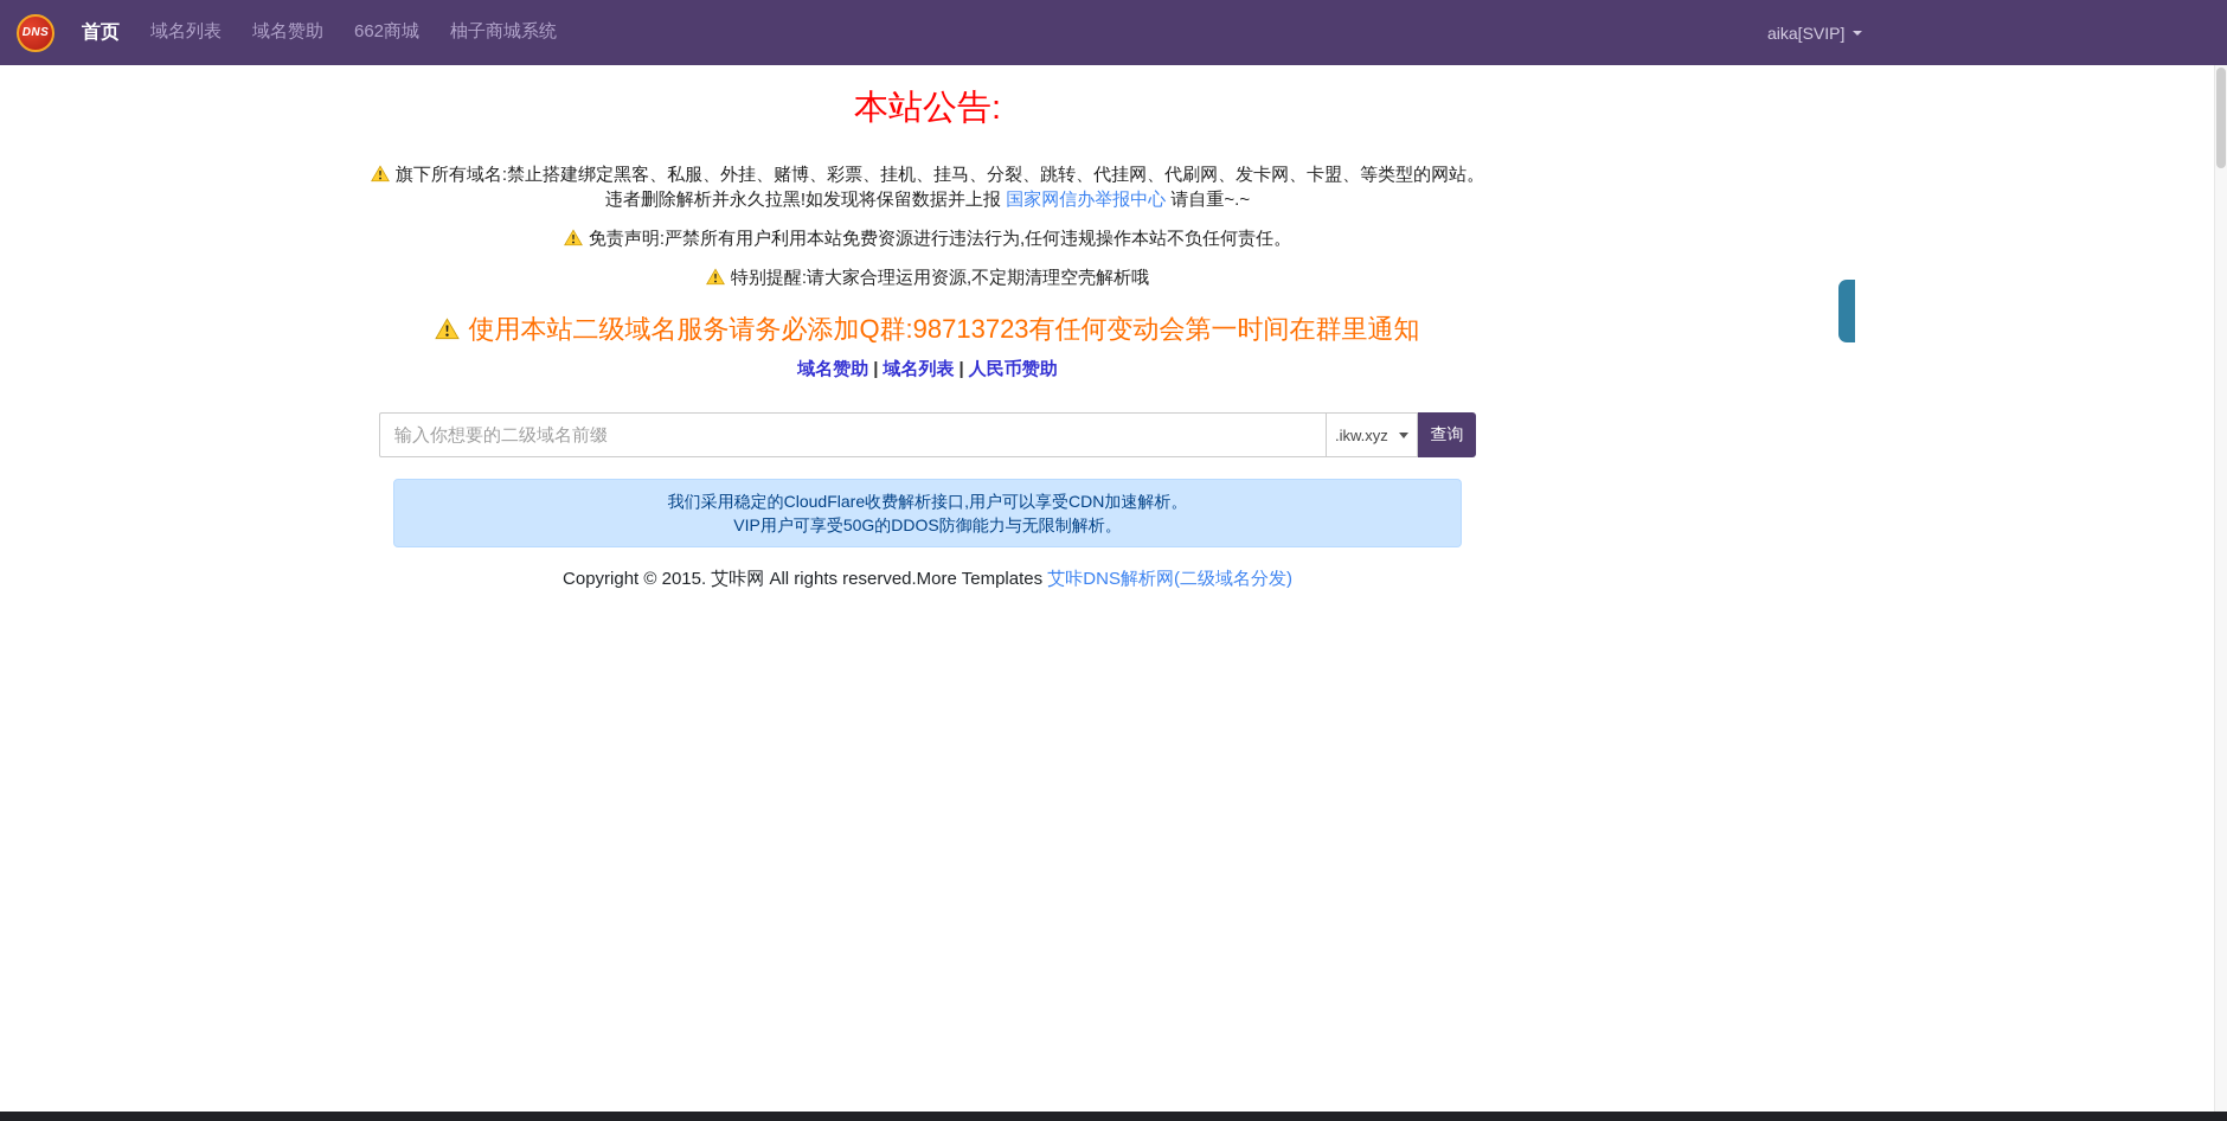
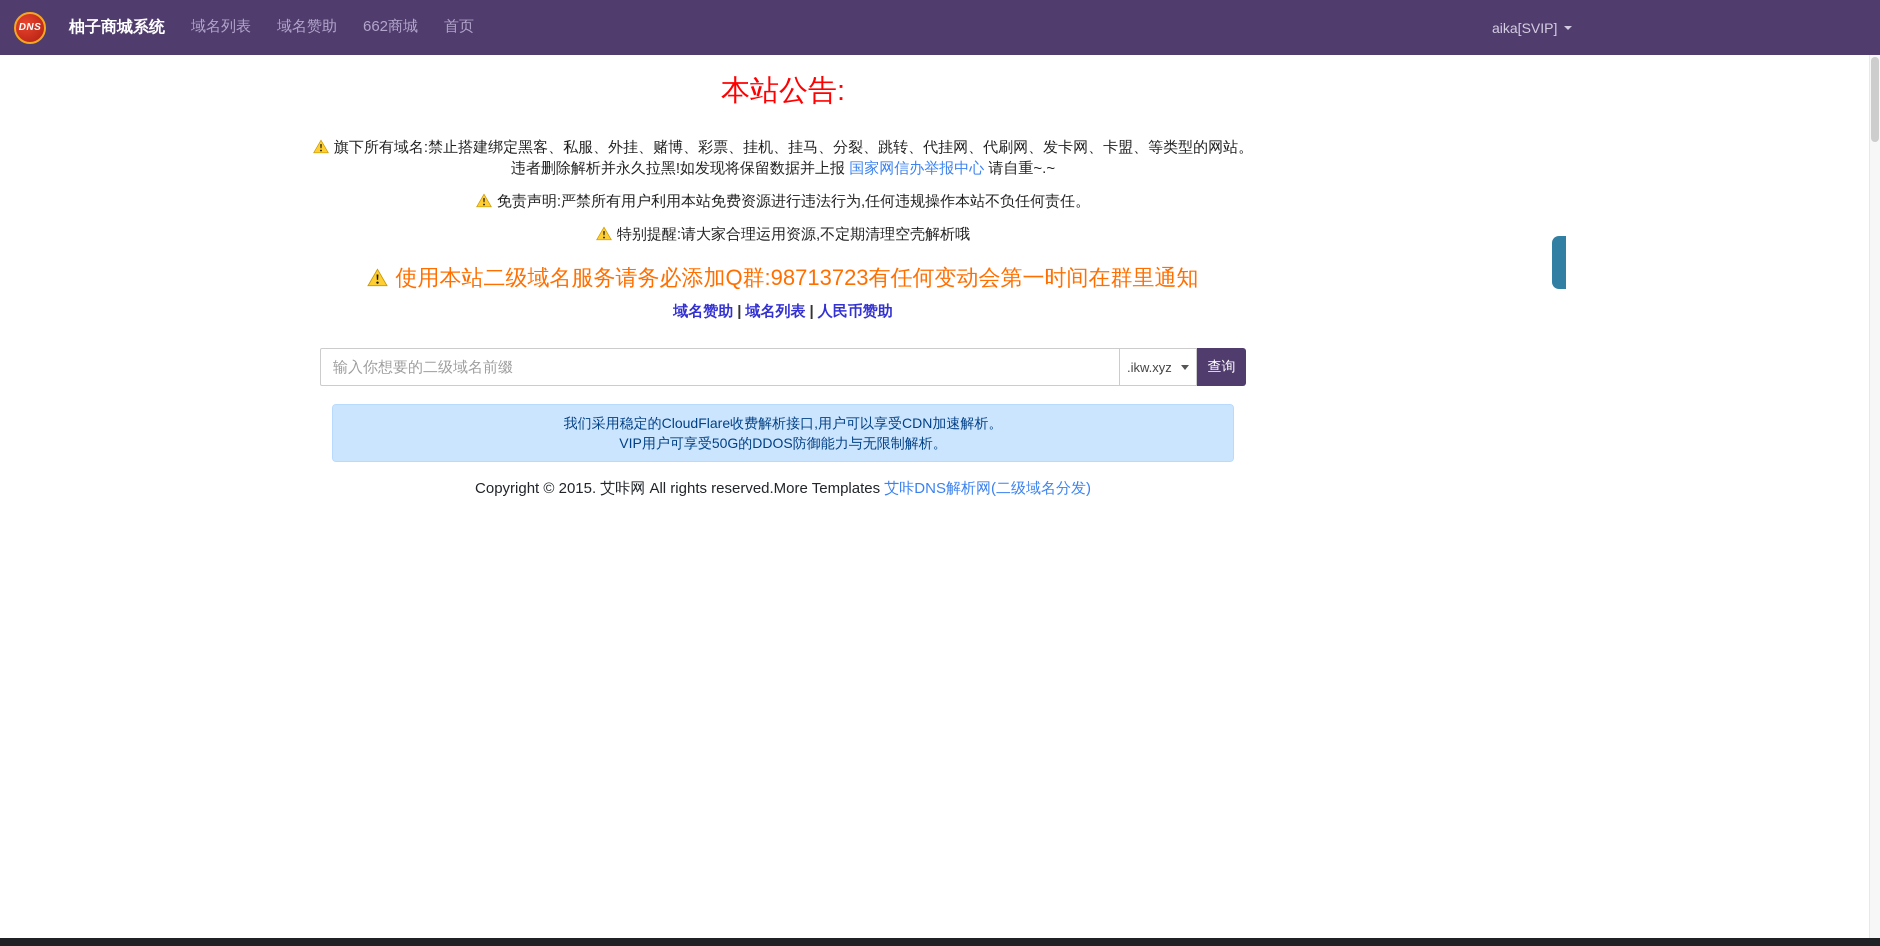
  DNS
- 首页
+ 柚子商城系统
  域名列表
  域名赞助
  662商城
- 柚子商城系统
+ 首页
  aika[SVIP]
  本站公告:
  旗下所有域名:禁止搭建绑定黑客、私服、外挂、赌博、彩票、挂机、挂马、分裂、跳转、代挂网、代刷网、发卡网、卡盟、等类型的网站。违者删除解析并永久拉黑!如发现将保留数据并上报 国家网信办举报中心 请自重~.~
  免责声明:严禁所有用户利用本站免费资源进行违法行为,任何违规操作本站不负任何责任。
  特别提醒:请大家合理运用资源,不定期清理空壳解析哦
  使用本站二级域名服务请务必添加Q群:98713723有任何变动会第一时间在群里通知
  域名赞助 | 域名列表 | 人民币赞助
  输入你想要的二级域名前缀
  .ikw.xyz
  查询
  我们采用稳定的CloudFlare收费解析接口,用户可以享受CDN加速解析。
  VIP用户可享受50G的DDOS防御能力与无限制解析。
  Copyright © 2015. 艾咔网 All rights reserved.More Templates 艾咔DNS解析网(二级域名分发)
